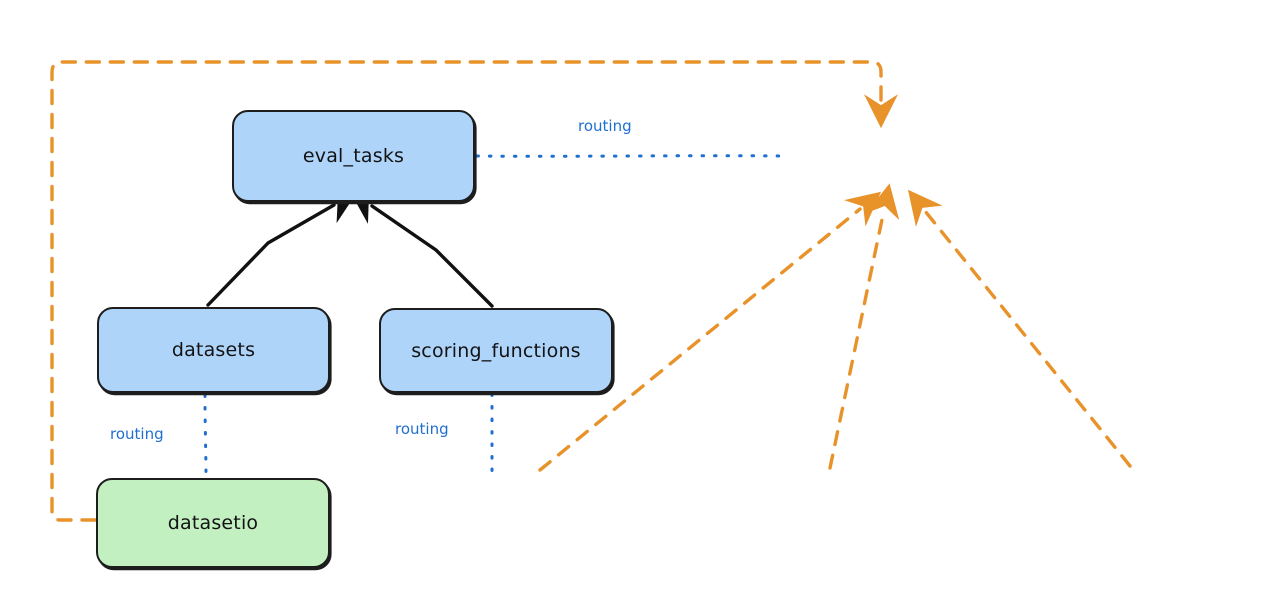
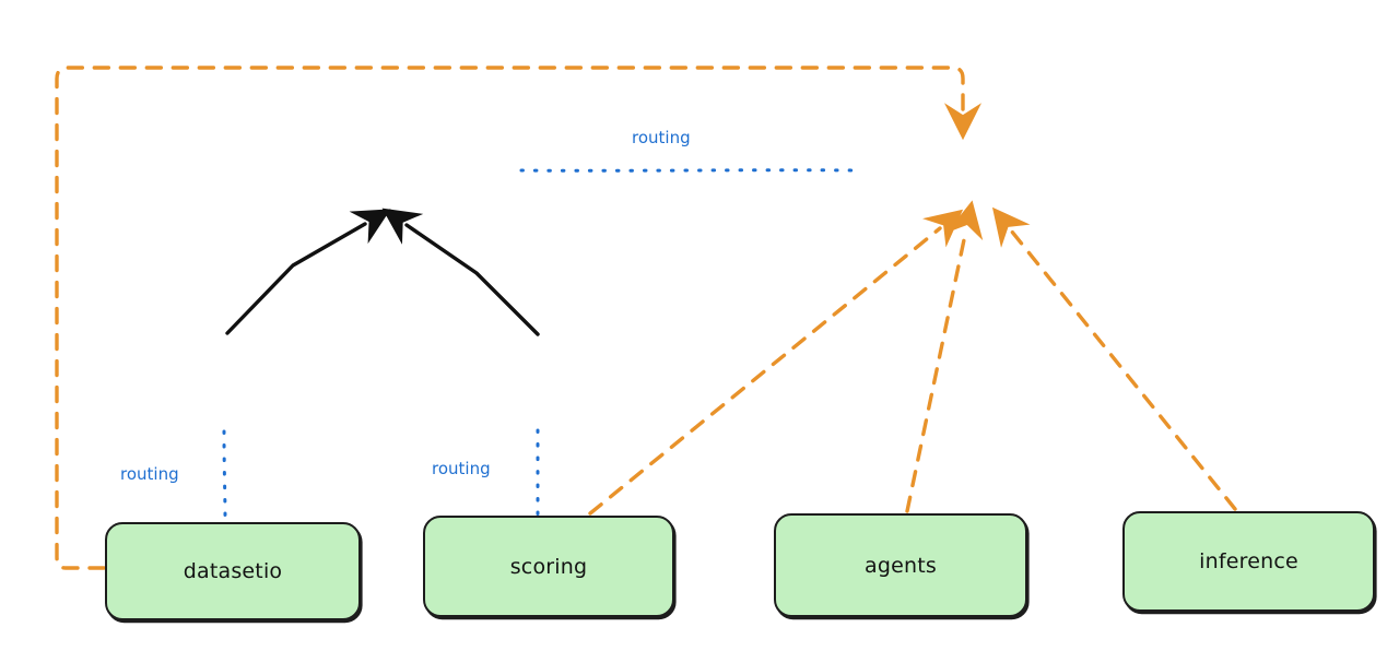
- eval_tasks
- datasets
- scoring_functions
  datasetio
+ scoring
+ agents
+ inference
  routing
  routing
  routing
